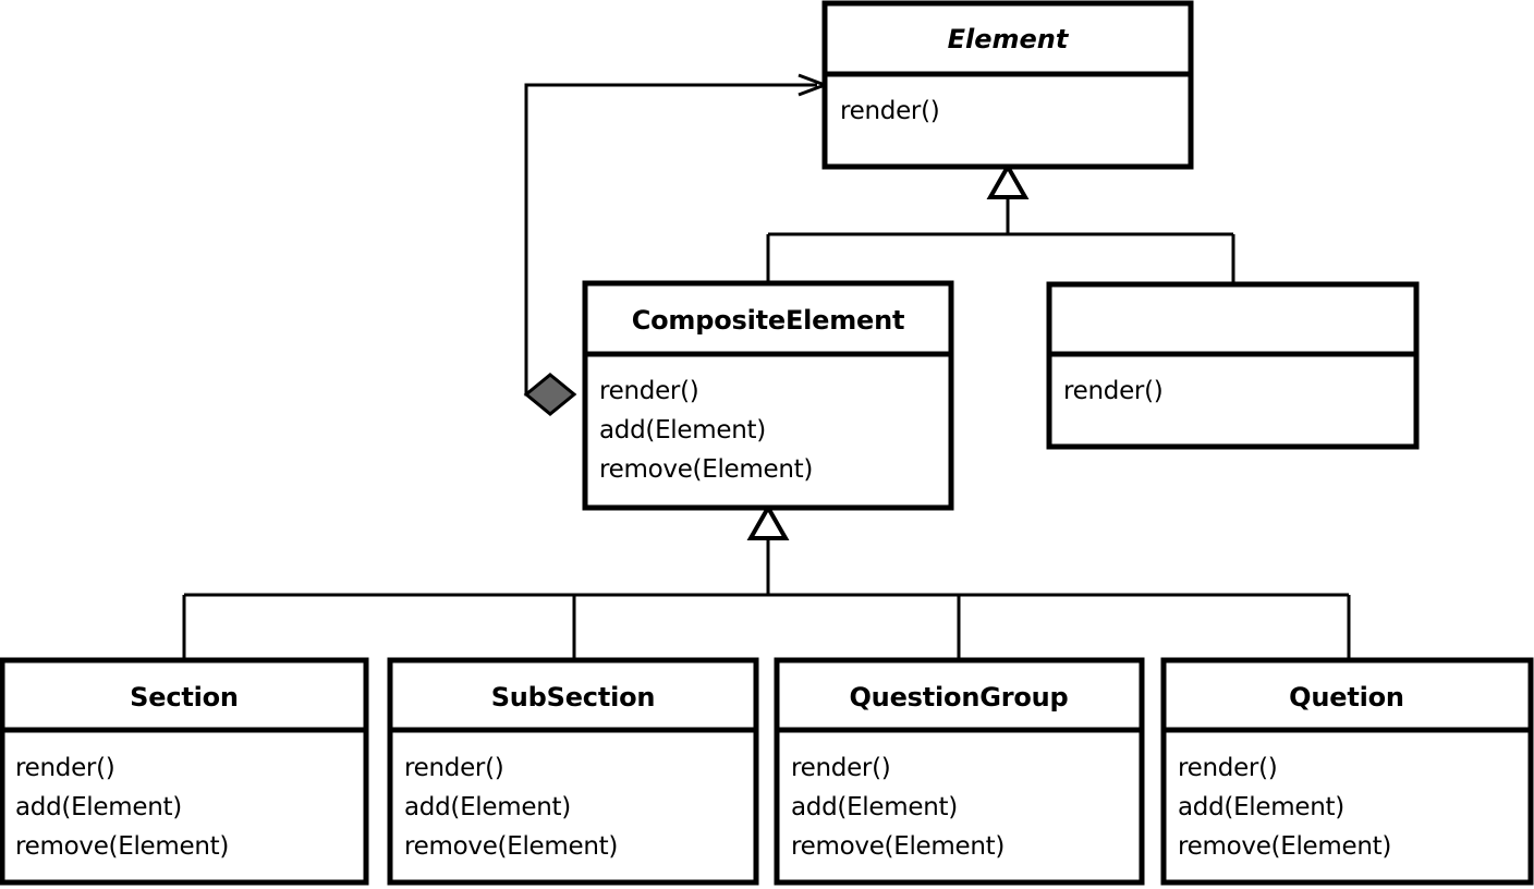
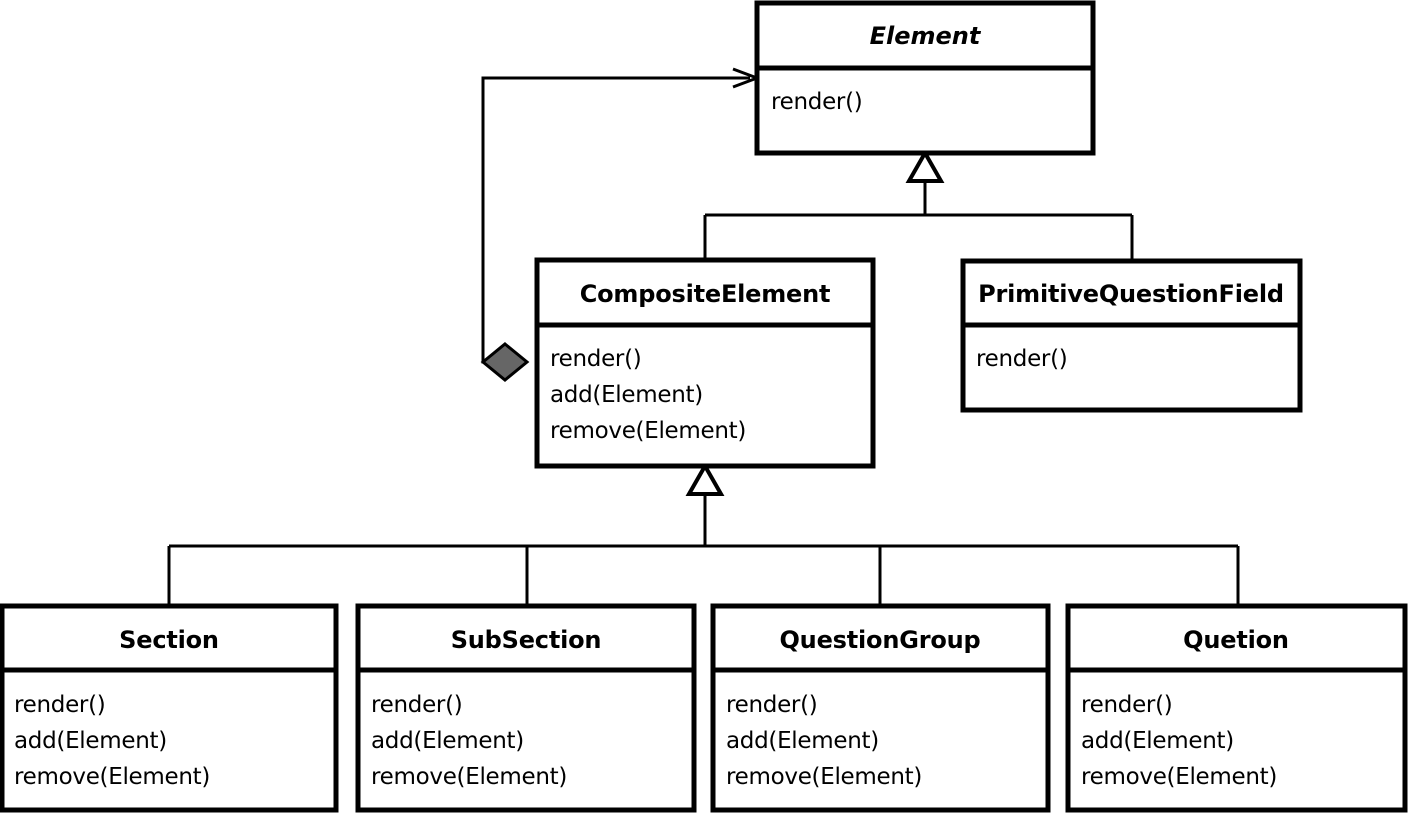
  Element
  render()
  CompositeElement
  render()
  add(Element)
  remove(Element)
+ PrimitiveQuestionField
  render()
  Section
  render()
  add(Element)
  remove(Element)
  SubSection
  render()
  add(Element)
  remove(Element)
  QuestionGroup
  render()
  add(Element)
  remove(Element)
  Quetion
  render()
  add(Element)
  remove(Element)
